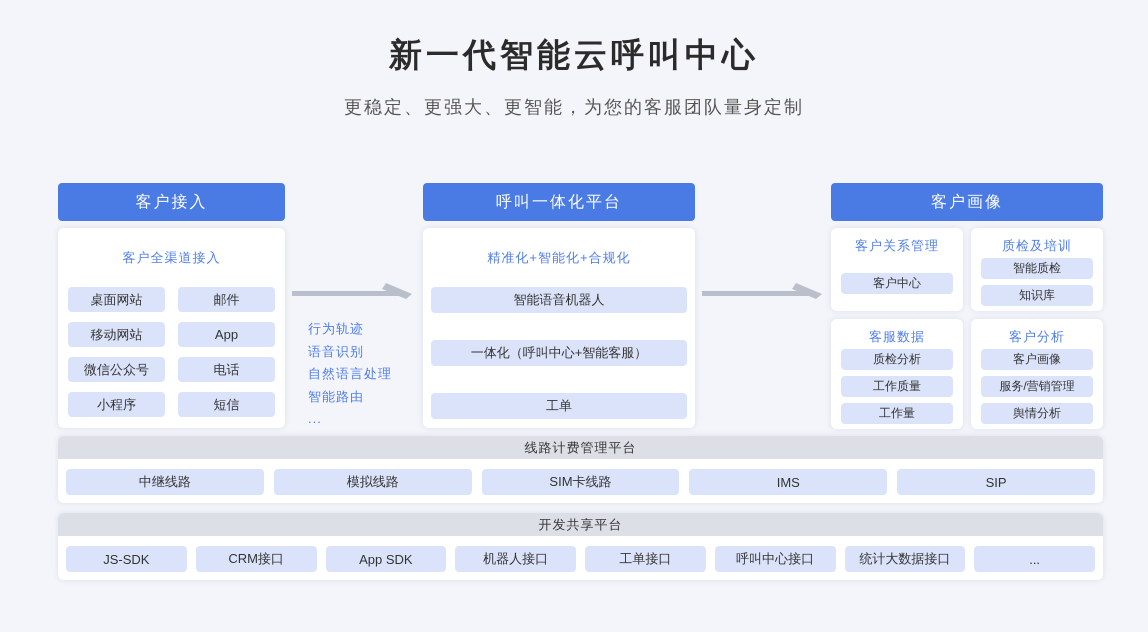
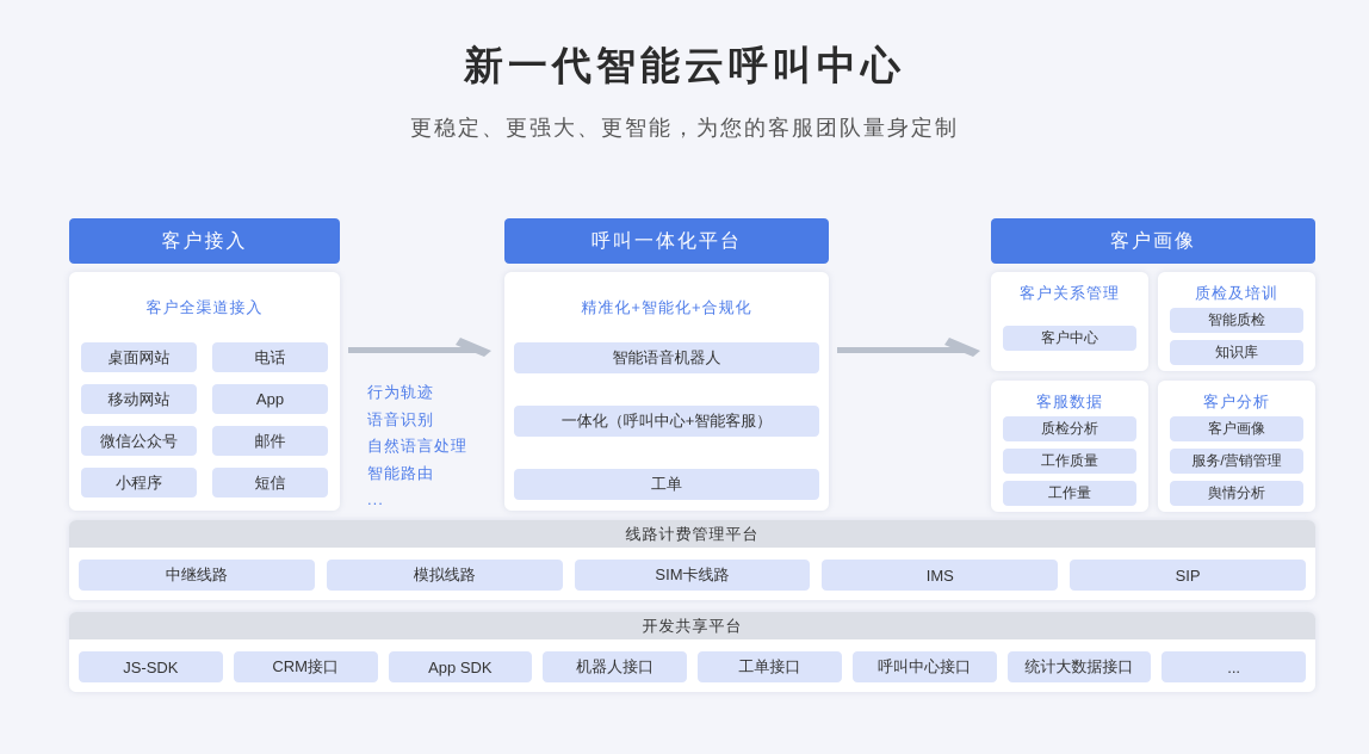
  新一代智能云呼叫中心
  更稳定、更强大、更智能，为您的客服团队量身定制
  客户接入
  客户全渠道接入
  桌面网站
- 邮件
+ 电话
  移动网站
  App
  微信公众号
- 电话
+ 邮件
  小程序
  短信
  行为轨迹
  语音识别
  自然语言处理
  智能路由
  ...
  呼叫一体化平台
  精准化+智能化+合规化
  智能语音机器人
  一体化（呼叫中心+智能客服）
  工单
  客户画像
  客户关系管理
  客户中心
  质检及培训
  智能质检
  知识库
  客服数据
  质检分析
  工作质量
  工作量
  客户分析
  客户画像
  服务/营销管理
  舆情分析
  线路计费管理平台
  中继线路
  模拟线路
  SIM卡线路
  IMS
  SIP
  开发共享平台
  JS-SDK
  CRM接口
  App SDK
  机器人接口
  工单接口
  呼叫中心接口
  统计大数据接口
  ...
